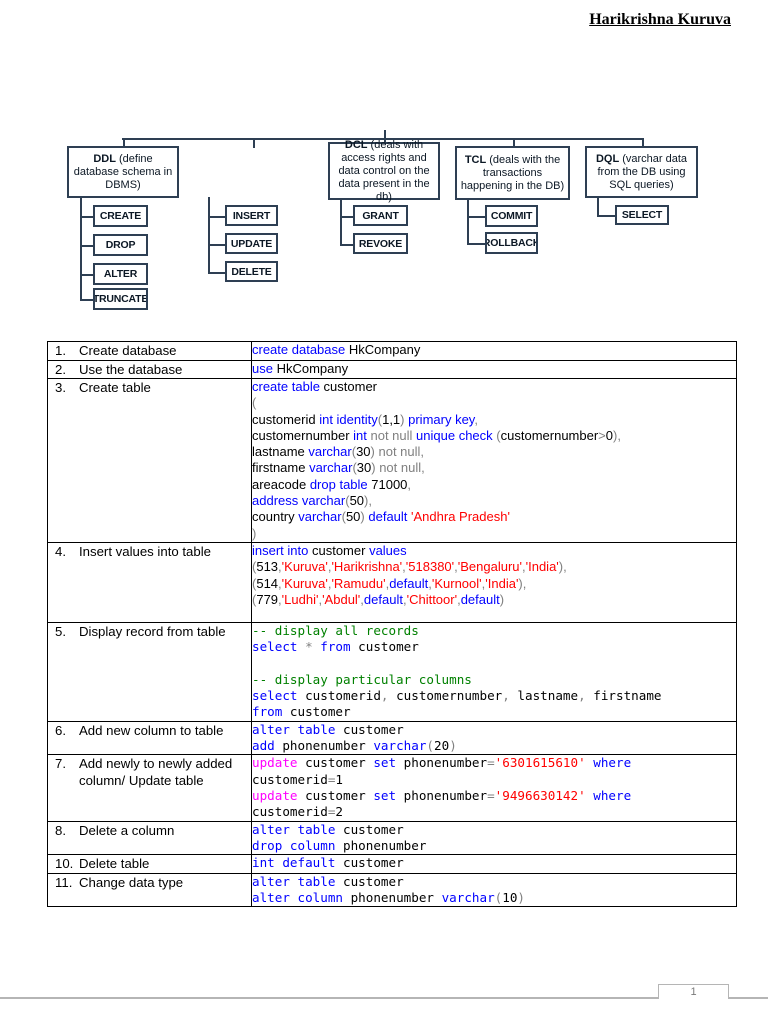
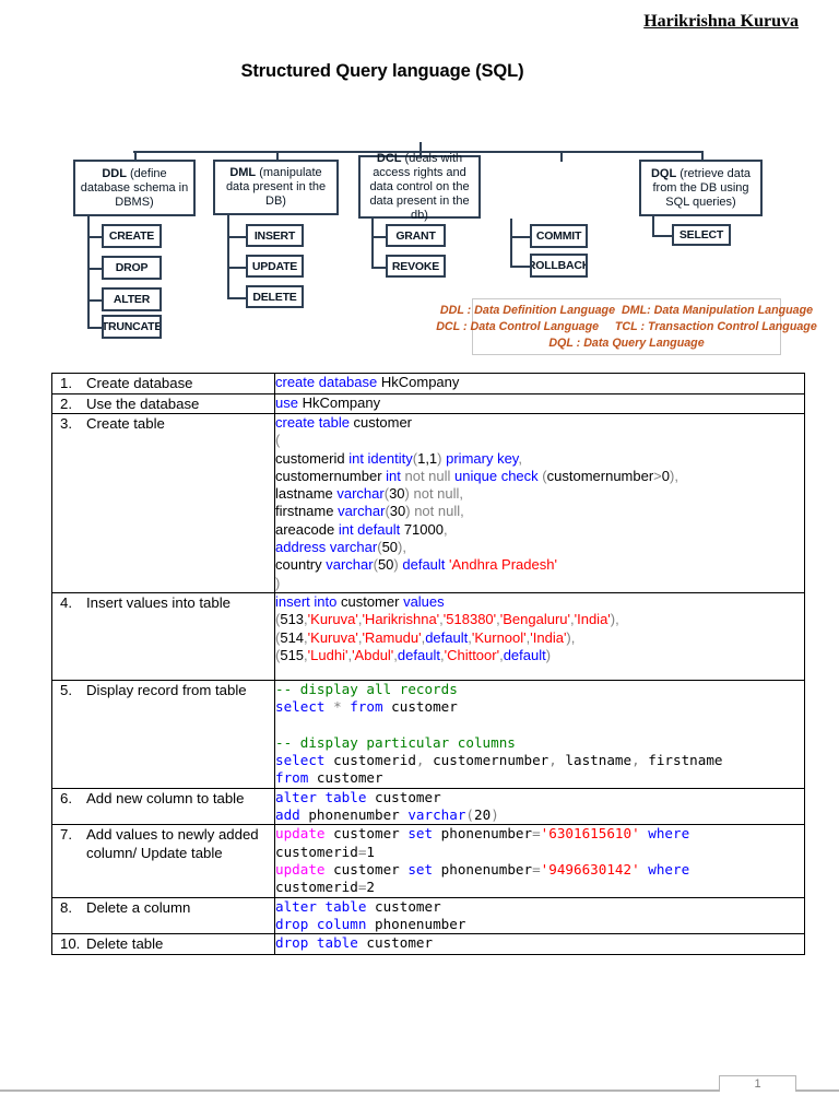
  Harikrishna Kuruva
+ Structured Query language (SQL)
+ DDL : Data Definition Language DML: Data Manipulation Language
+ DCL : Data Control Language TCL : Transaction Control Language
+ DQL : Data Query Language
  DDL (define database schema in DBMS)
  CREATE
  DROP
  ALTER
  TRUNCATE
+ DML (manipulate data present in the DB)
  INSERT
  UPDATE
  DELETE
  DCL (deals with access rights and data control on the data present in the db)
  GRANT
  REVOKE
- TCL (deals with the transactions happening in the DB)
  COMMIT
  ROLLBACK
- DQL (varchar data from the DB using SQL queries)
+ DQL (retrieve data from the DB using SQL queries)
  SELECT
  1. Create database	create database HkCompany
  2. Use the database	use HkCompany
- 3. Create table	create table customer(customerid int identity(1,1) primary key,customernumber int not null unique check (customernumber>0),lastname varchar(30) not null,firstname varchar(30) not null,areacode drop table 71000,address varchar(50),country varchar(50) default 'Andhra Pradesh')
+ 3. Create table	create table customer(customerid int identity(1,1) primary key,customernumber int not null unique check (customernumber>0),lastname varchar(30) not null,firstname varchar(30) not null,areacode int default 71000,address varchar(50),country varchar(50) default 'Andhra Pradesh')
- 4. Insert values into table	insert into customer values(513,'Kuruva','Harikrishna','518380','Bengaluru','India'),(514,'Kuruva','Ramudu',default,'Kurnool','India'),(779,'Ludhi','Abdul',default,'Chittoor',default)
+ 4. Insert values into table	insert into customer values(513,'Kuruva','Harikrishna','518380','Bengaluru','India'),(514,'Kuruva','Ramudu',default,'Kurnool','India'),(515,'Ludhi','Abdul',default,'Chittoor',default)
  5. Display record from table	-- display all recordsselect * from customer -- display particular columnsselect customerid, customernumber, lastname, firstnamefrom customer
  6. Add new column to table	alter table customeradd phonenumber varchar(20)
- 7. Add newly to newly added column/ Update table	update customer set phonenumber='6301615610' wherecustomerid=1update customer set phonenumber='9496630142' wherecustomerid=2
+ 7. Add values to newly added column/ Update table	update customer set phonenumber='6301615610' wherecustomerid=1update customer set phonenumber='9496630142' wherecustomerid=2
  8. Delete a column	alter table customerdrop column phonenumber
- 10. Delete table	int default customer
+ 10. Delete table	drop table customer
- 11. Change data type	alter table customeralter column phonenumber varchar(10)
  1
